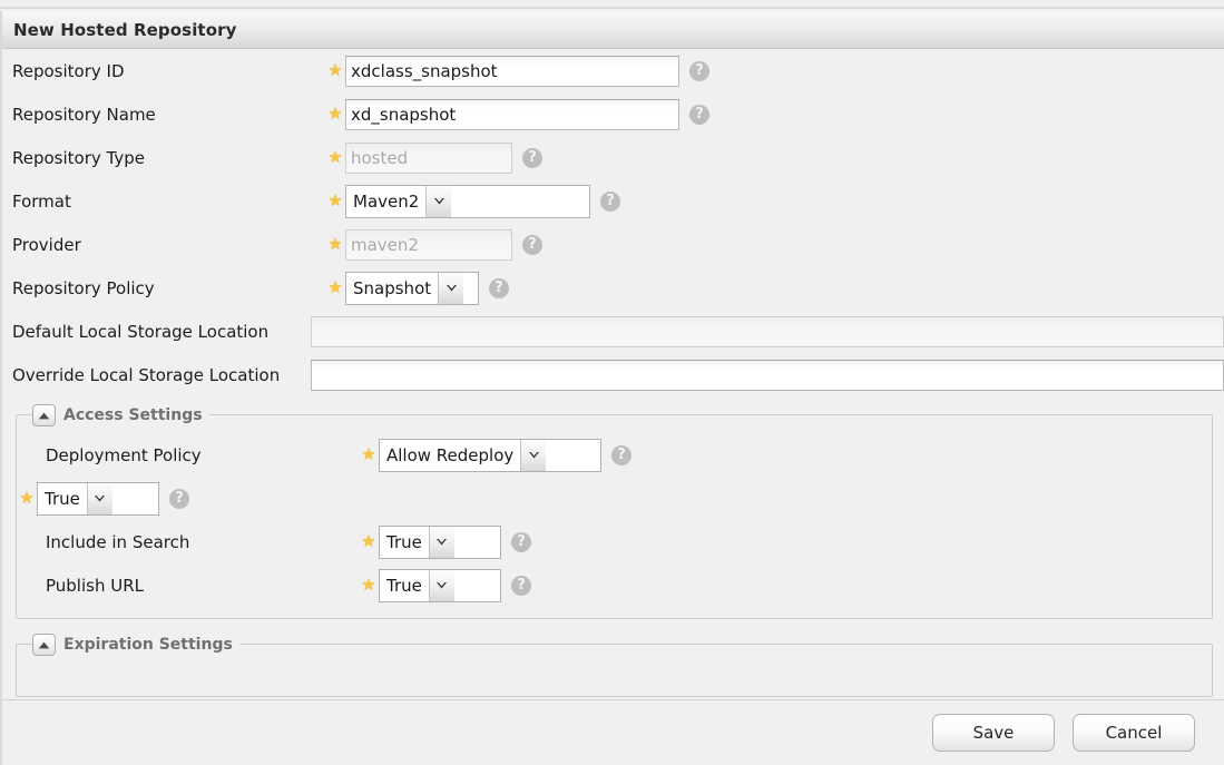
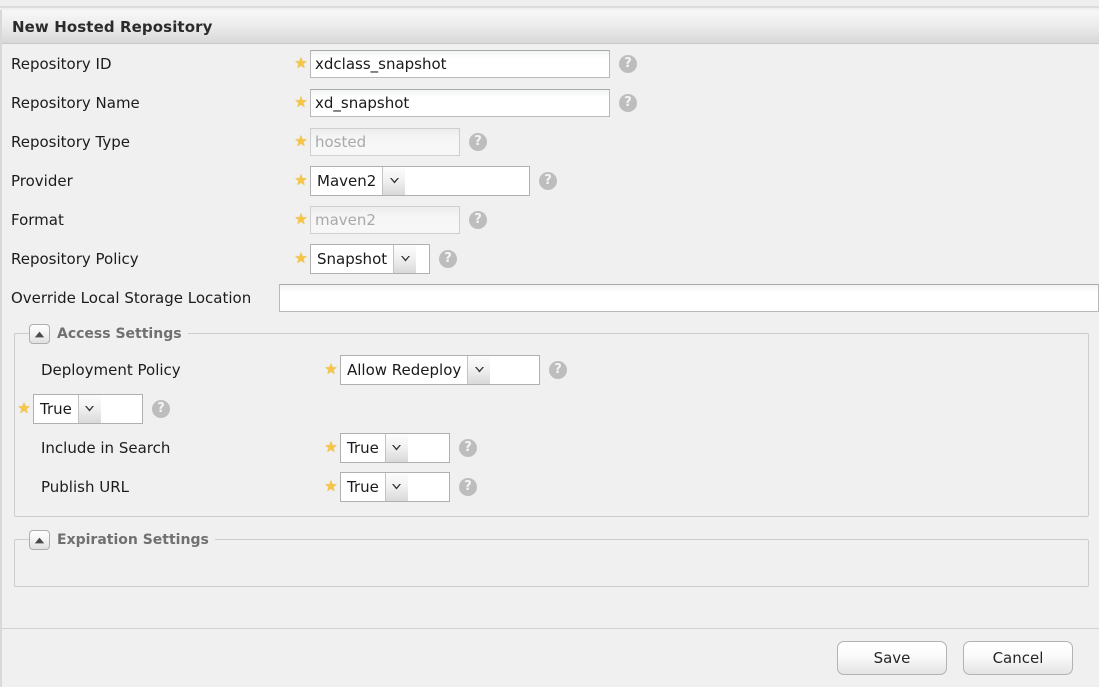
  New Hosted Repository
  Repository ID
  ★
  xdclass_snapshot
  ?
  Repository Name
  ★
  xd_snapshot
  ?
  Repository Type
  ★
  hosted
  ?
- Format
+ Provider
  ★
  Maven2
  ?
- Provider
+ Format
  ★
  maven2
  ?
  Repository Policy
  ★
  Snapshot
  ?
- Default Local Storage Location
  Override Local Storage Location
  Access Settings
  Deployment Policy
  ★
  Allow Redeploy
  ?
  ★
  True
  ?
  Include in Search
  ★
  True
  ?
  Publish URL
  ★
  True
  ?
  Expiration Settings
  Save
  Cancel
